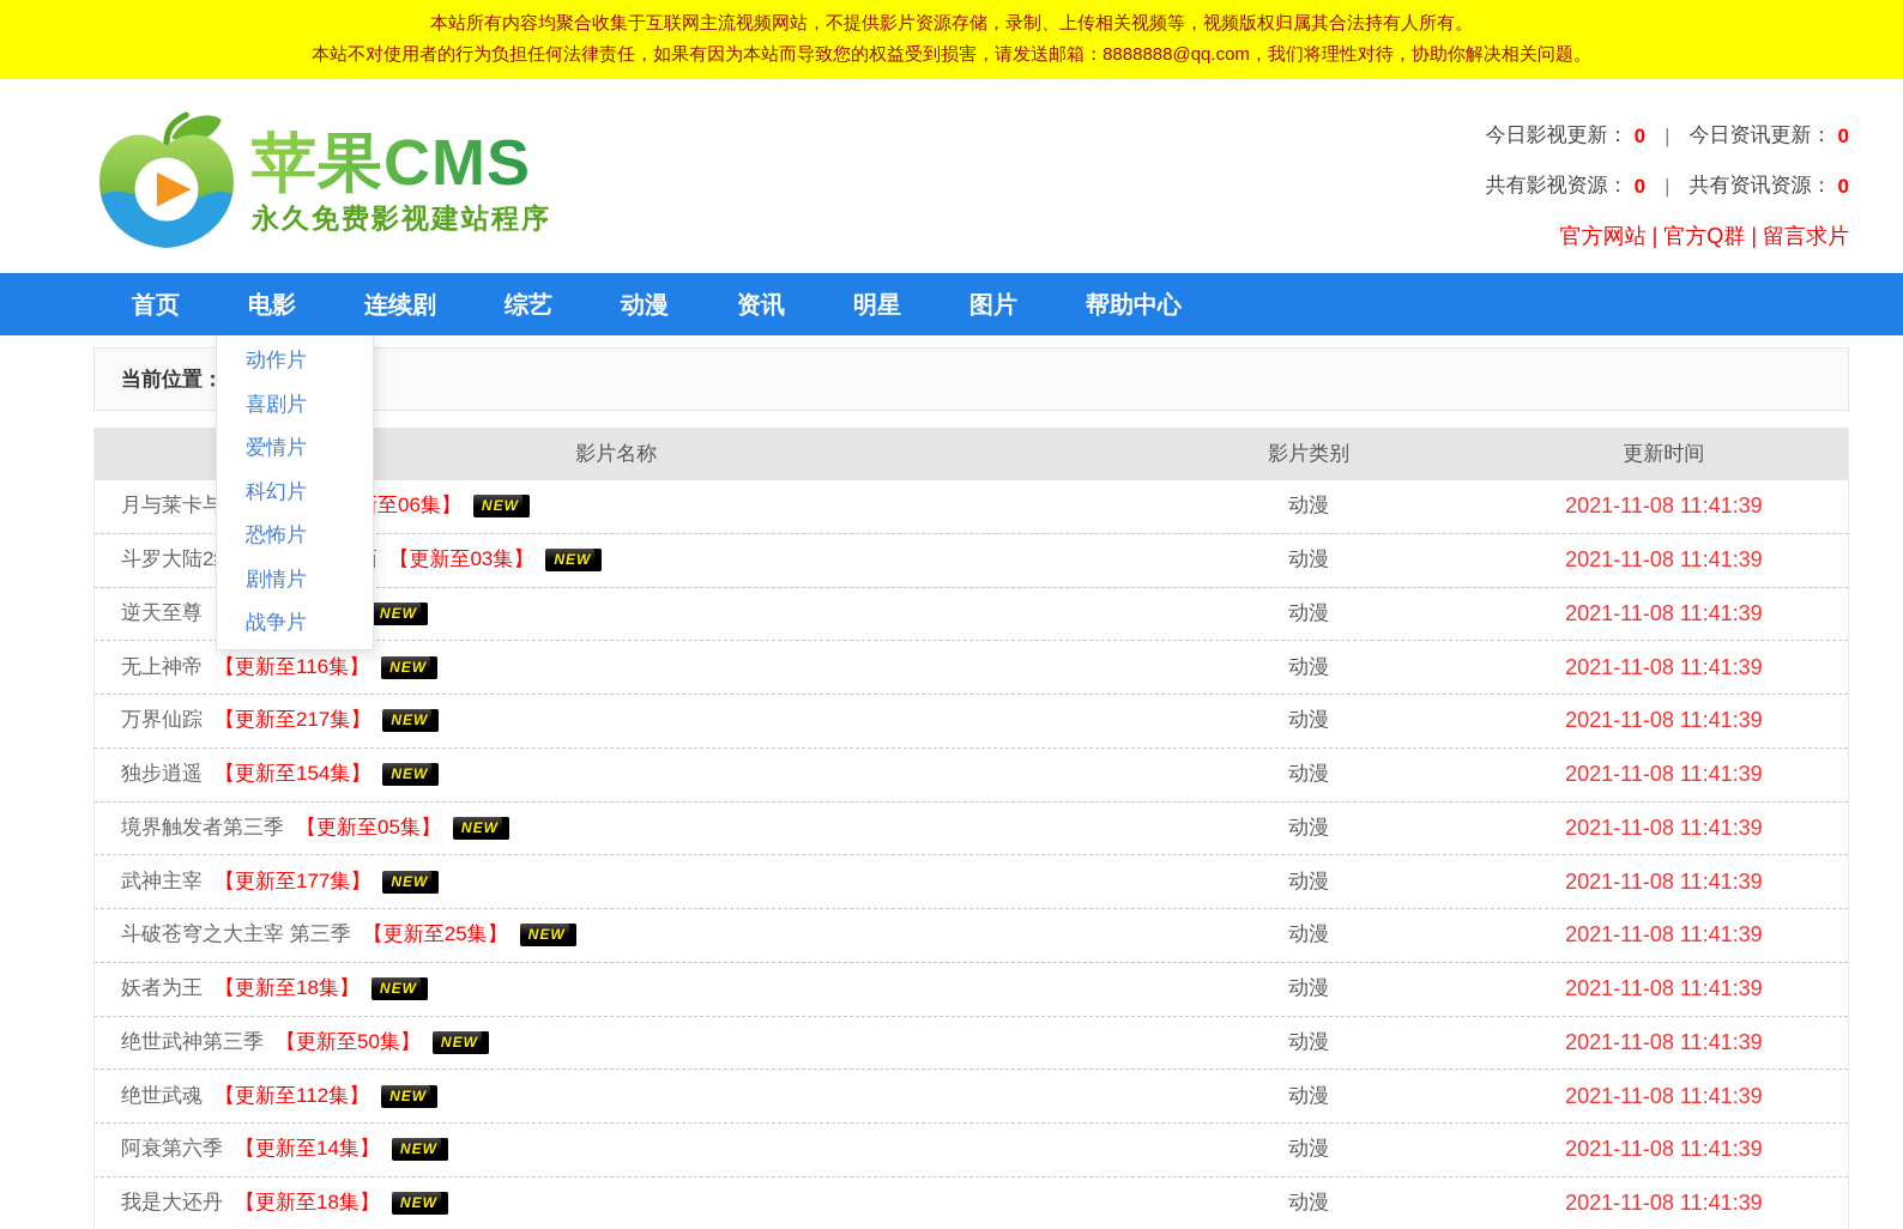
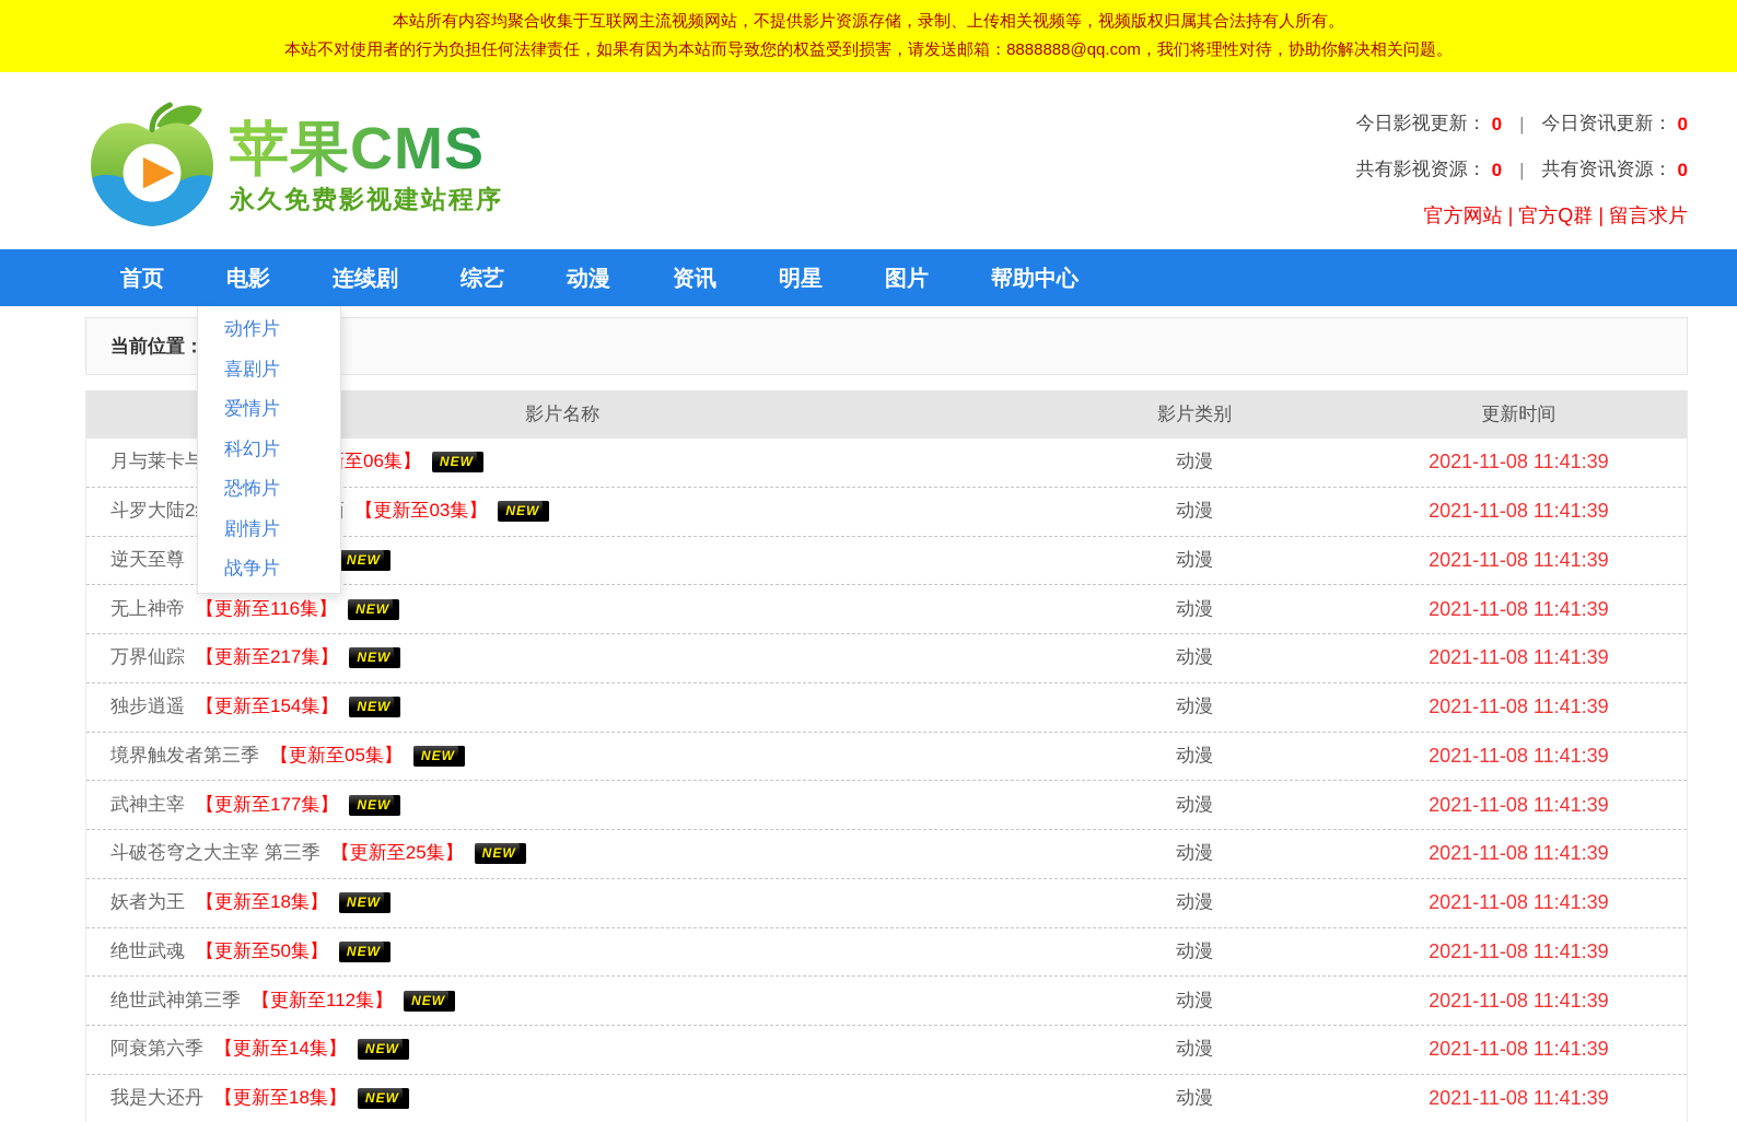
  本站所有内容均聚合收集于互联网主流视频网站，不提供影片资源存储，录制、上传相关视频等，视频版权归属其合法持有人所有。
  本站不对使用者的行为负担任何法律责任，如果有因为本站而导致您的权益受到损害，请发送邮箱：8888888@qq.com，我们将理性对待，协助你解决相关问题。
  苹果CMS
  永久免费影视建站程序
  今日影视更新：
  0
  |
  今日资讯更新：
  0
  共有影视资源：
  0
  |
  共有资讯资源：
  0
  官方网站 官方Q群 留言求片
  首页
  电影
  连续剧
  综艺
  动漫
  资讯
  明星
  图片
  帮助中心
  当前位置：
  影片名称
  影片类别
  更新时间
  NEW
  动漫
  2021-11-08 11:41:39
  【更新至03集】
  NEW
  动漫
  2021-11-08 11:41:39
  逆天至尊
  NEW
  动漫
  2021-11-08 11:41:39
  无上神帝
  【更新至116集】
  NEW
  动漫
  2021-11-08 11:41:39
  万界仙踪
  【更新至217集】
  NEW
  动漫
  2021-11-08 11:41:39
  独步逍遥
  【更新至154集】
  NEW
  动漫
  2021-11-08 11:41:39
  境界触发者第三季
  【更新至05集】
  NEW
  动漫
  2021-11-08 11:41:39
  武神主宰
  【更新至177集】
  NEW
  动漫
  2021-11-08 11:41:39
  斗破苍穹之大主宰 第三季
  【更新至25集】
  NEW
  动漫
  2021-11-08 11:41:39
  妖者为王
  【更新至18集】
  NEW
  动漫
  2021-11-08 11:41:39
- 绝世武神第三季
+ 绝世武魂
  【更新至50集】
  NEW
  动漫
  2021-11-08 11:41:39
- 绝世武魂
+ 绝世武神第三季
  【更新至112集】
  NEW
  动漫
  2021-11-08 11:41:39
  阿衰第六季
  【更新至14集】
  NEW
  动漫
  2021-11-08 11:41:39
  我是大还丹
  【更新至18集】
  NEW
  动漫
  2021-11-08 11:41:39
  动作片
  喜剧片
  爱情片
  科幻片
  恐怖片
  剧情片
  战争片
